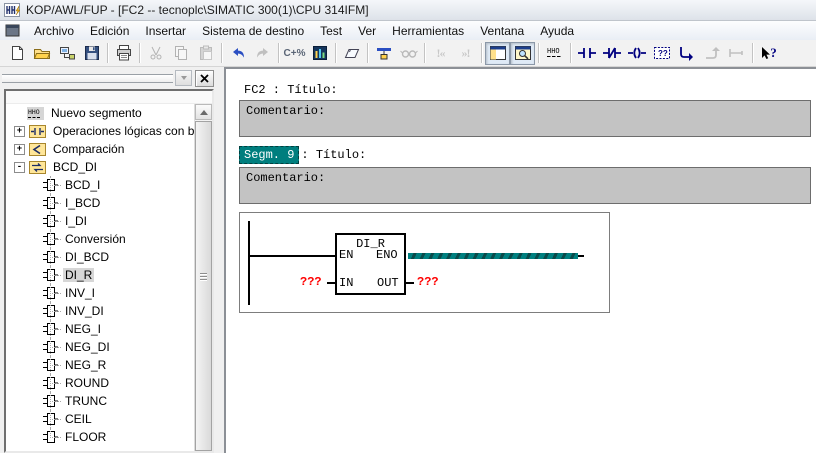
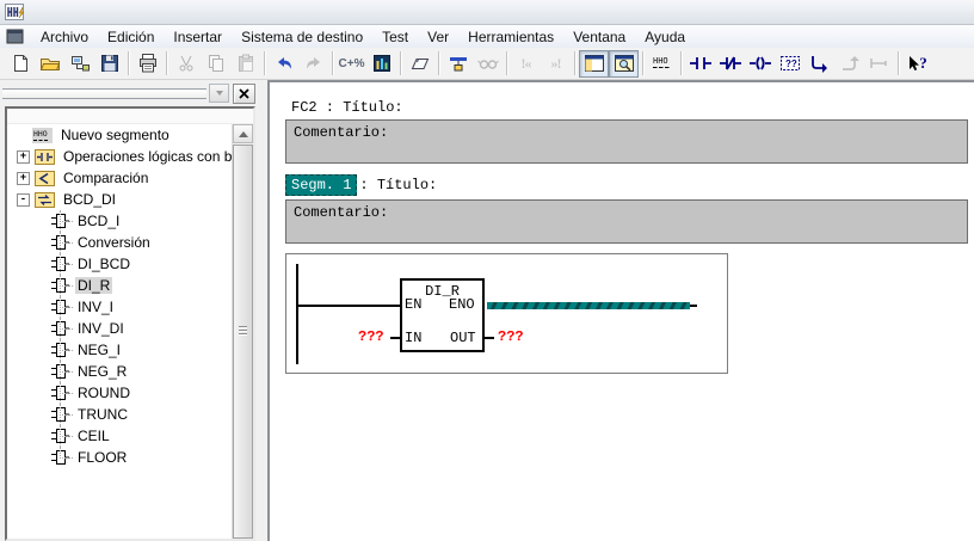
- KOP/AWL/FUP - [FC2 -- tecnoplc\SIMATIC 300(1)\CPU 314IFM]
  Archivo
  Edición
  Insertar
  Sistema de destino
  Test
  Ver
  Herramientas
  Ventana
  Ayuda
  C+%
  !«
  »!
  HHO
  ??
  ?
  Nuevo segmento
  +
  Operaciones lógicas con b
  +
  Comparación
  -
  BCD_DI
  BCD_I
- I_BCD
- I_DI
  Conversión
  DI_BCD
  DI_R
  INV_I
  INV_DI
  NEG_I
- NEG_DI
  NEG_R
  ROUND
  TRUNC
  CEIL
  FLOOR
  FC2 : Título:
  Comentario:
- Segm. 9
+ Segm. 1
  : Título:
  Comentario:
  DI_R
  EN
  ENO
  IN
  OUT
  ???
  ???
